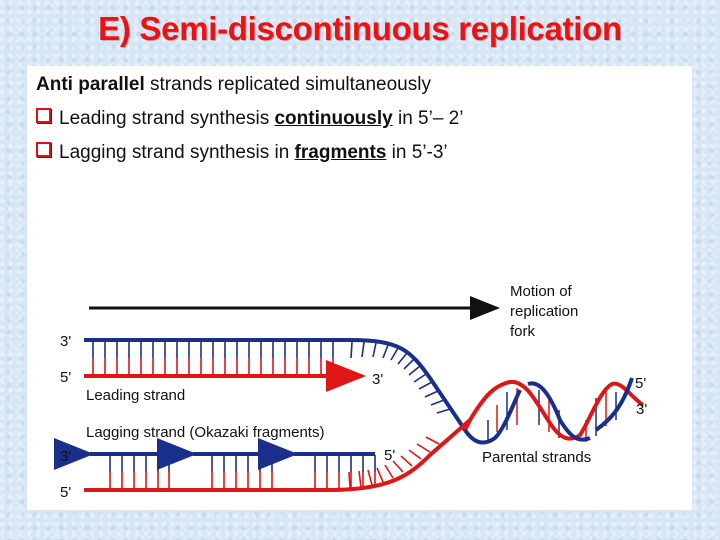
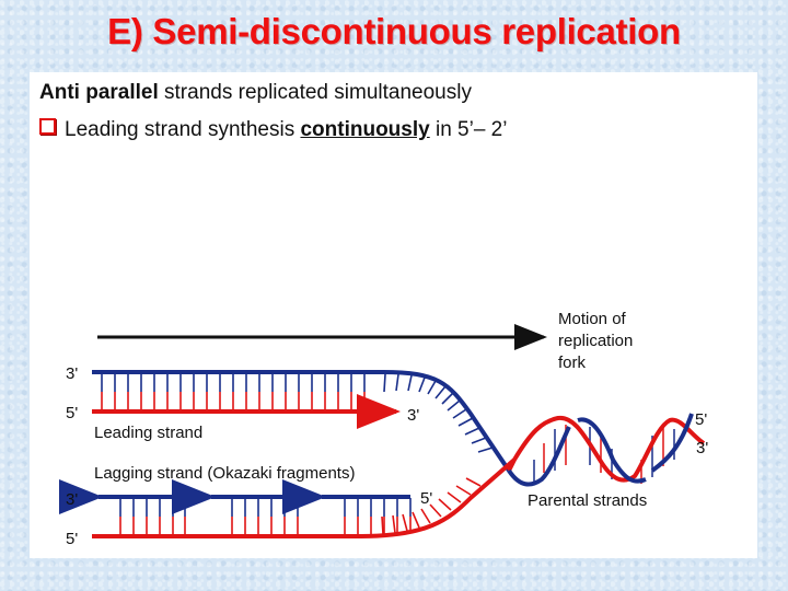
  E) Semi-discontinuous replication
  Anti parallel strands replicated simultaneously
  Leading strand synthesis continuously in 5’– 2’
- Lagging strand synthesis in fragments in 5’-3’
  Motion of
  replication
  fork
  3'
  5'
  3'
  Leading strand
  Lagging strand (Okazaki fragments)
  3'
  5'
  5'
  Parental strands
  5'
  3'
